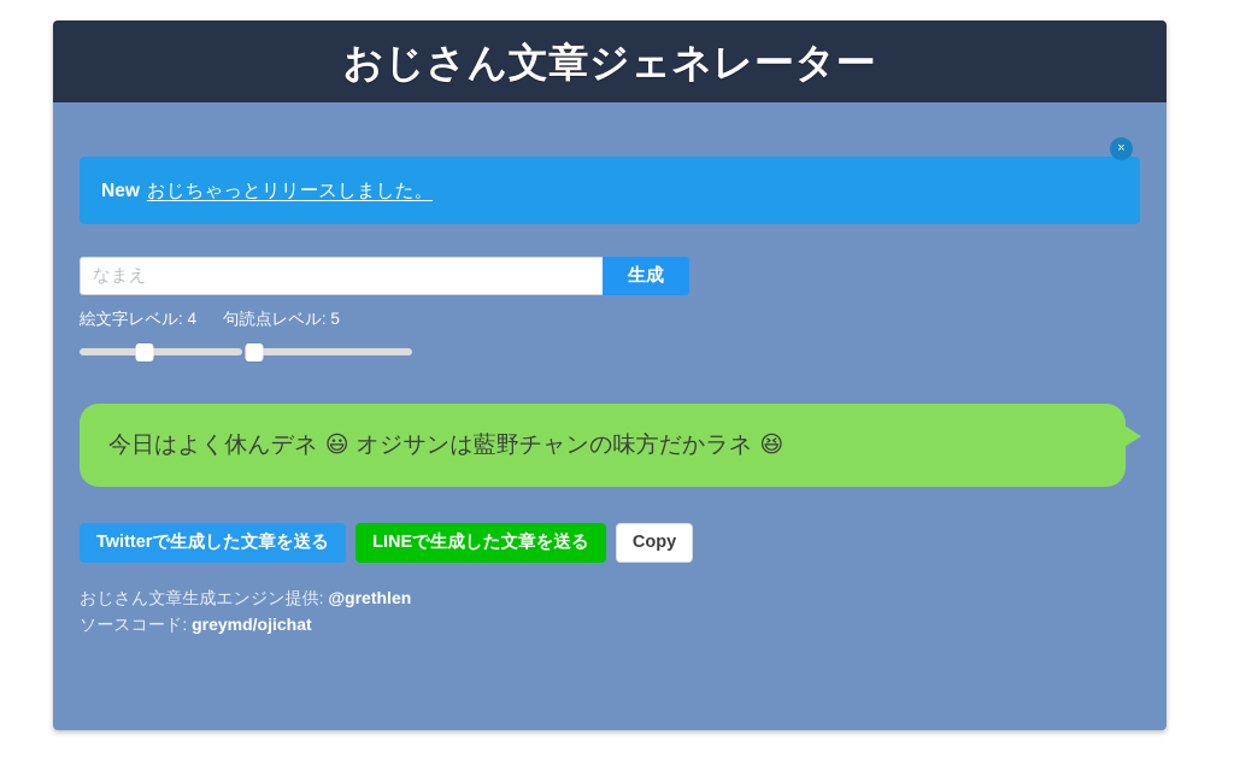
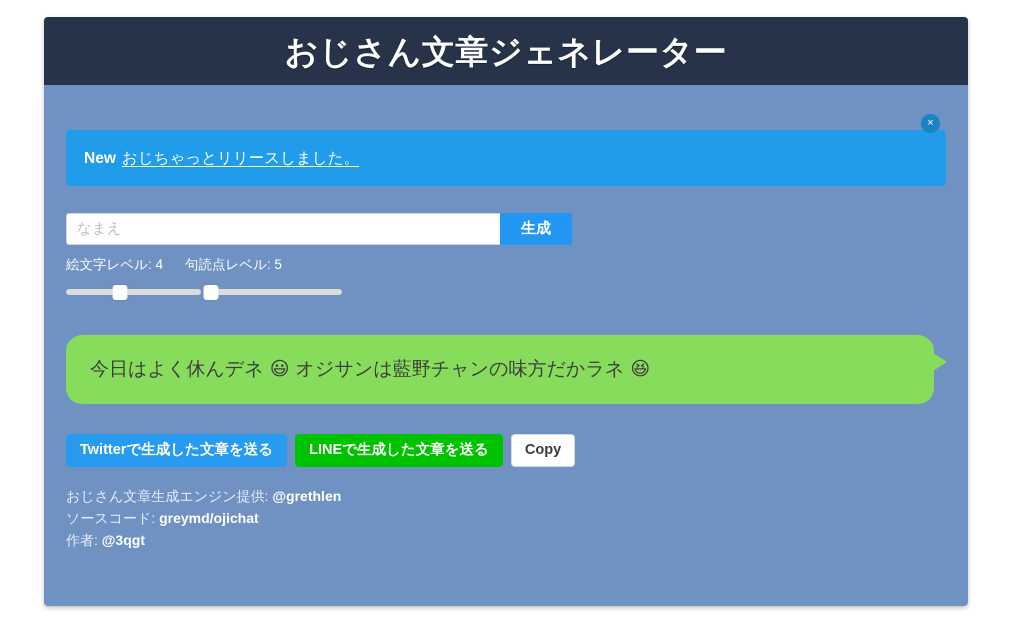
  おじさん文章ジェネレーター
  New おじちゃっとリリースしました。
  ×
  なまえ
  生成
  絵文字レベル: 4
  句読点レベル: 5
  今日はよく休んデネ 😃 オジサンは藍野チャンの味方だかラネ 😆
  Twitterで生成した文章を送る
  LINEで生成した文章を送る
  Copy
  おじさん文章生成エンジン提供: @grethlen
  ソースコード: greymd/ojichat
+ 作者: @3qgt
